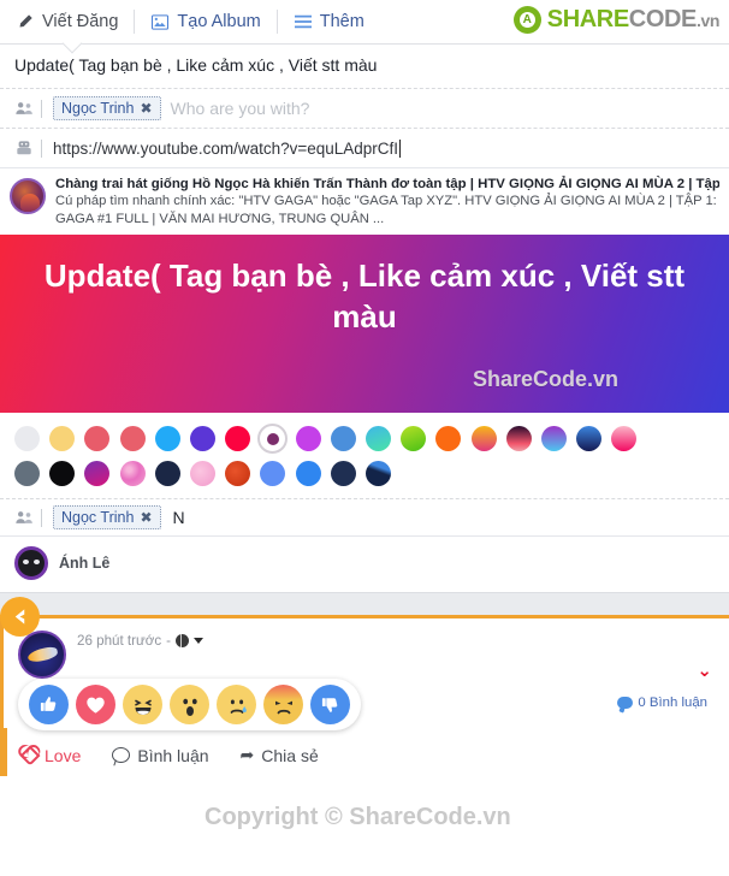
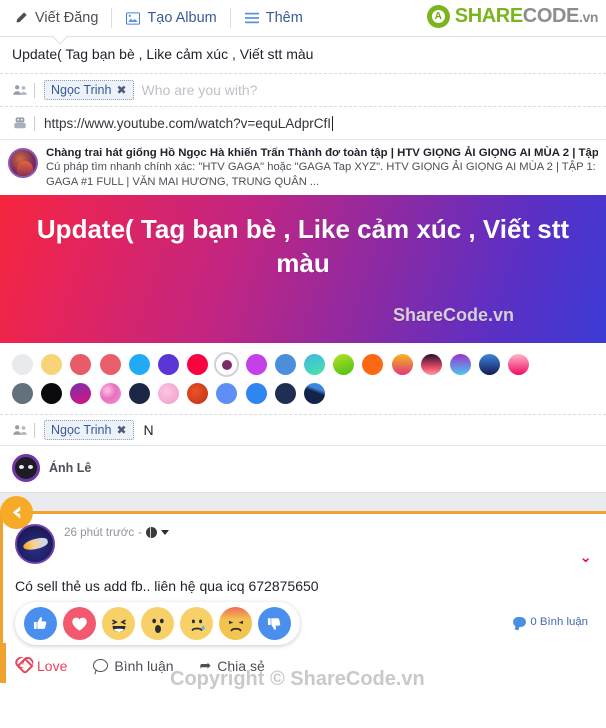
  Viết Đăng
  Tạo Album
  Thêm
  A
  SHARECODE.vn
  Update( Tag bạn bè , Like cảm xúc , Viết stt màu
  Ngọc Trinh
  ✖
  Who are you with?
  https://www.youtube.com/watch?v=equLAdprCfI
  Chàng trai hát giống Hồ Ngọc Hà khiến Trấn Thành đơ toàn tập | HTV GIỌNG ẢI GIỌNG AI MÙA 2 | Tập
  Cú pháp tìm nhanh chính xác: "HTV GAGA" hoặc "GAGA Tap XYZ". HTV GIỌNG ẢI GIỌNG AI MÙA 2 | TẬP 1: GAGA #1 FULL | VĂN MAI HƯƠNG, TRUNG QUÂN ...
  Update( Tag bạn bè , Like cảm xúc , Viết stt màu
  ShareCode.vn
  Ngọc Trinh
  ✖
  N
  Ánh Lê
  26 phút trước
  -
  ⌄
+ Có sell thẻ us add fb.. liên hệ qua icq 672875650
  0 Bình luận
  Love
  Bình luận
  ➦
  Chia sẻ
  Copyright © ShareCode.vn
